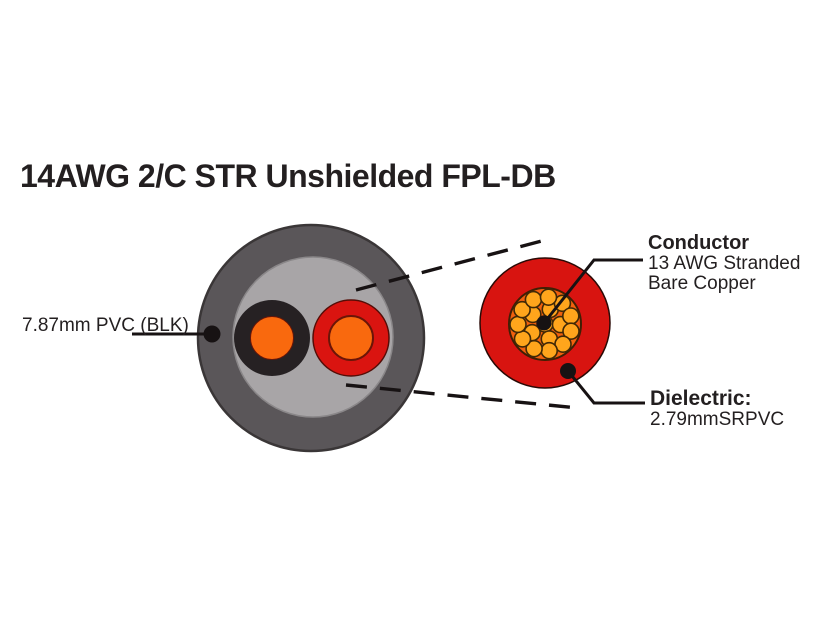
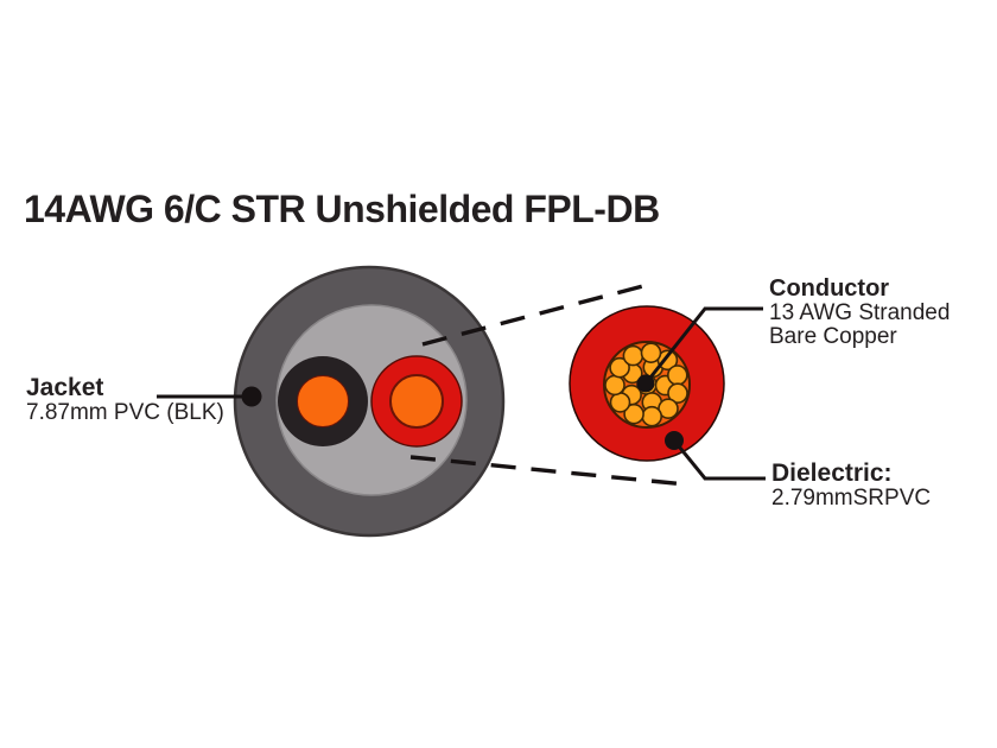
- 14AWG 2/C STR Unshielded FPL-DB
+ 14AWG 6/C STR Unshielded FPL-DB
+ Jacket
  7.87mm PVC (BLK)
  Conductor
  13 AWG Stranded
  Bare Copper
  Dielectric:
  2.79mmSRPVC
